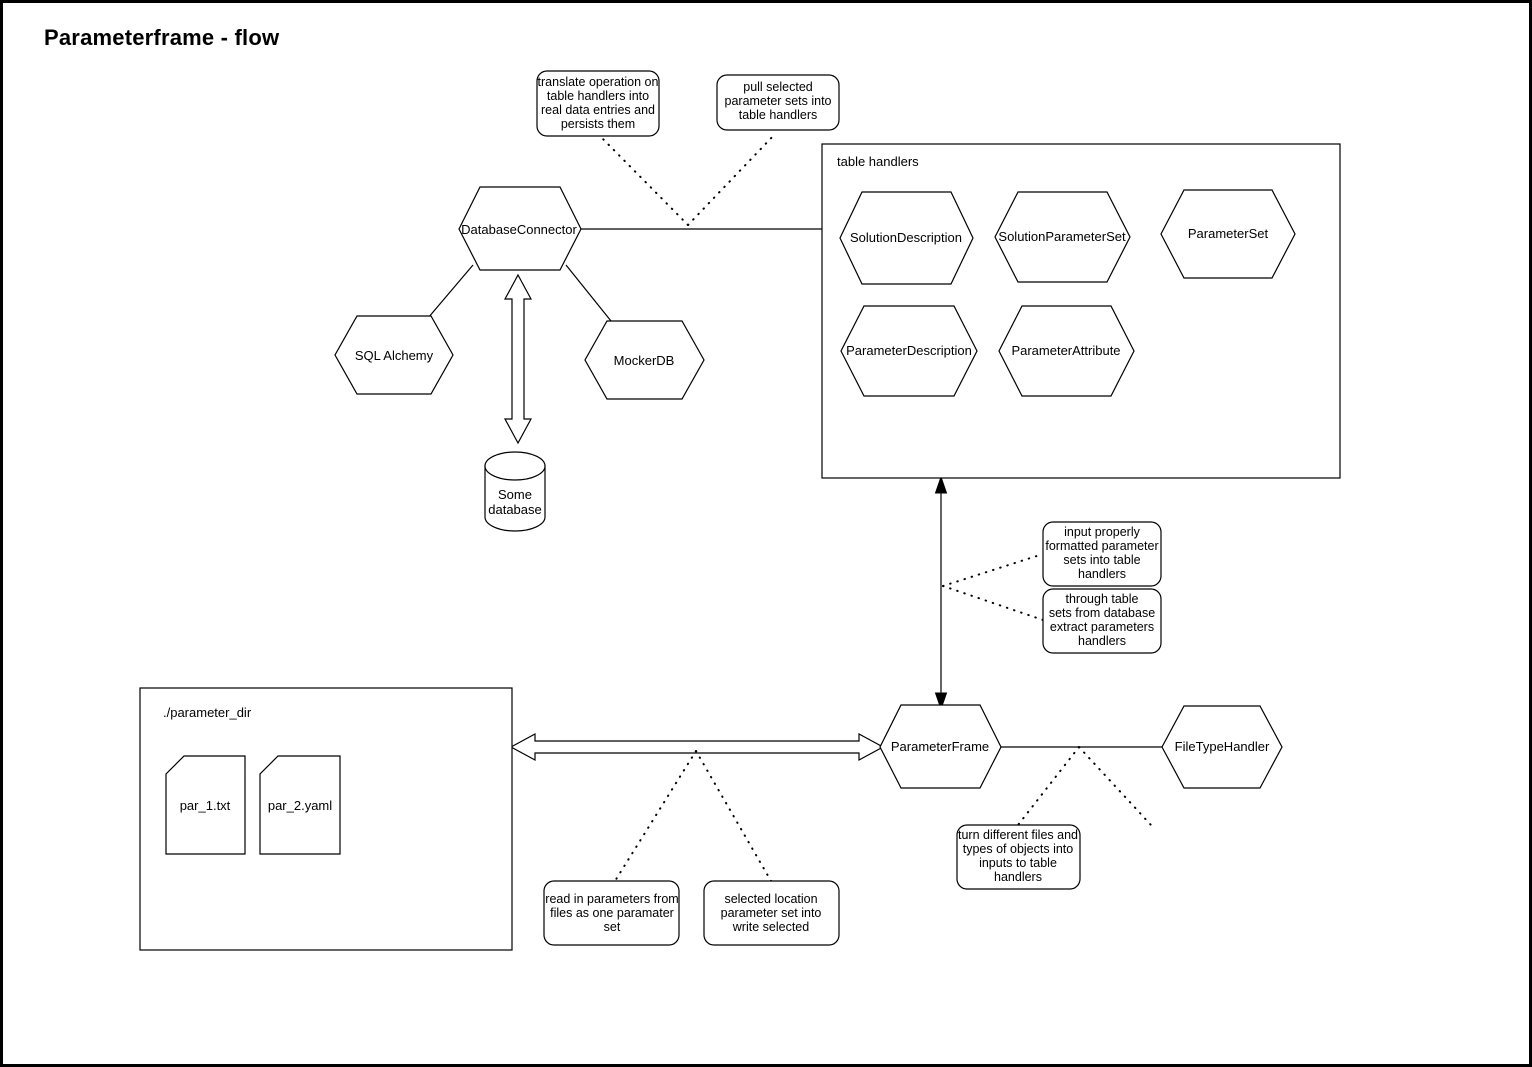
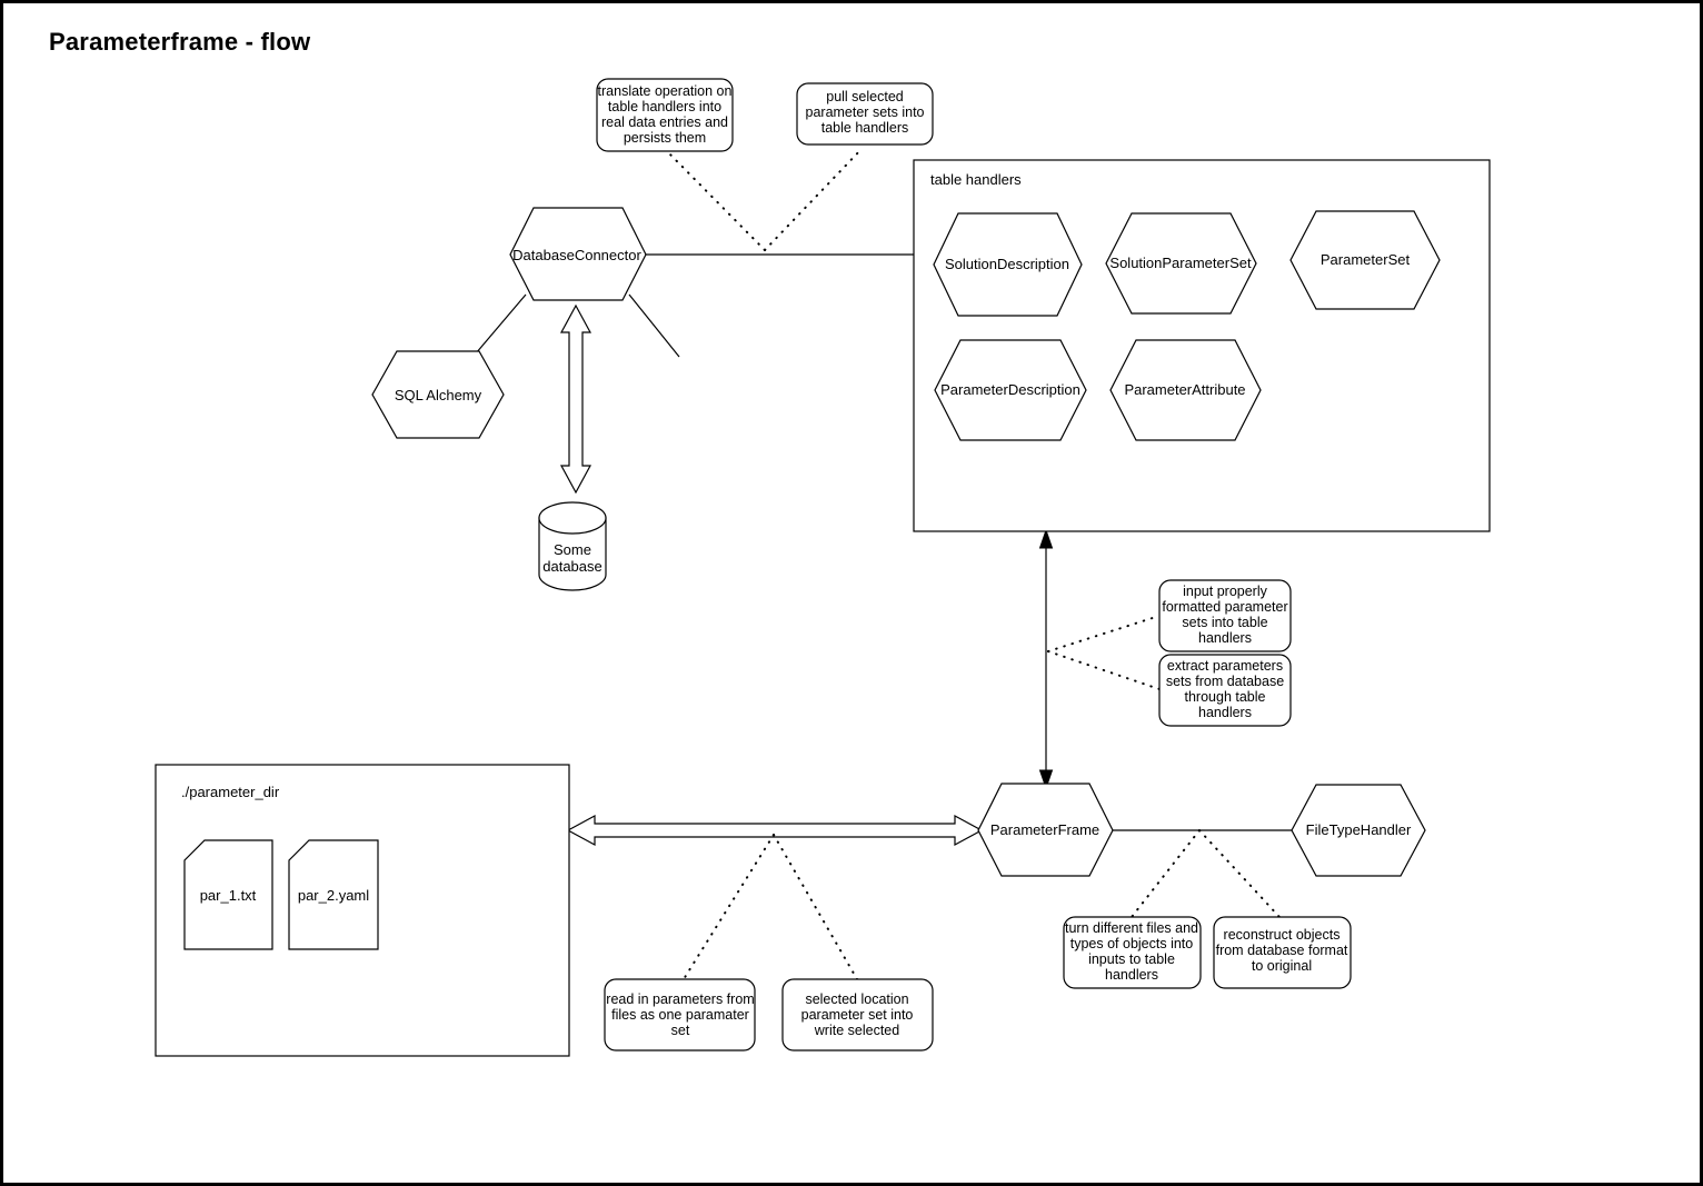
  Parameterframe - flow
  table handlers
  ./parameter_dir
  DatabaseConnector
  SQL Alchemy
- MockerDB
  Some
  database
  SolutionDescription
  SolutionParameterSet
  ParameterSet
  ParameterDescription
  ParameterAttribute
  ParameterFrame
  FileTypeHandler
  par_1.txt
  par_2.yaml
  translate operation on
  table handlers into
  real data entries and
  persists them
  pull selected
  parameter sets into
  table handlers
  input properly
  formatted parameter
  sets into table
  handlers
- through table
+ extract parameters
  sets from database
- extract parameters
+ through table
  handlers
  read in parameters from
  files as one paramater
  set
  selected location
  parameter set into
  write selected
  turn different files and
  types of objects into
  inputs to table
  handlers
+ reconstruct objects
+ from database format
+ to original
